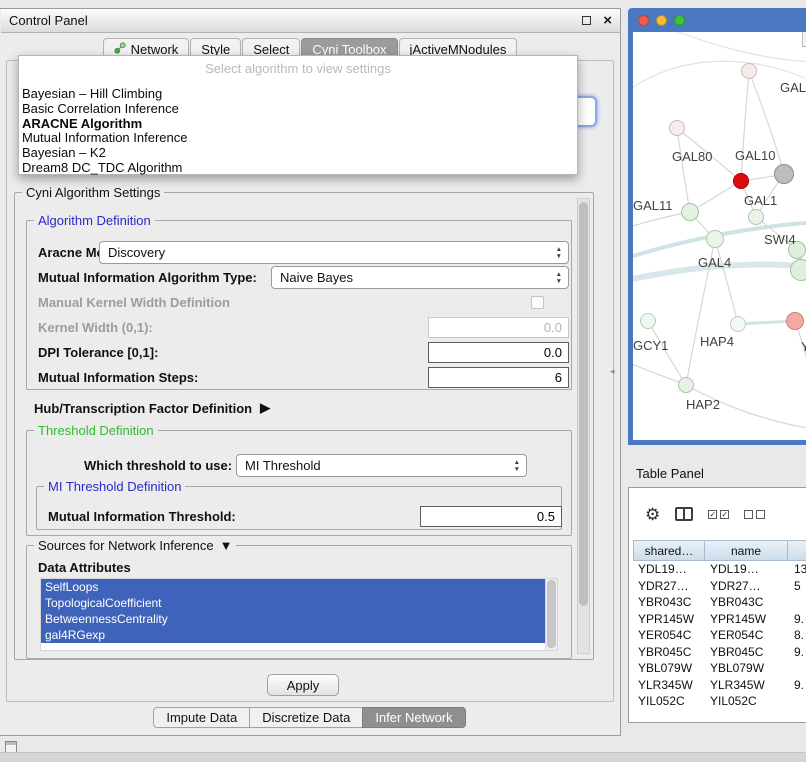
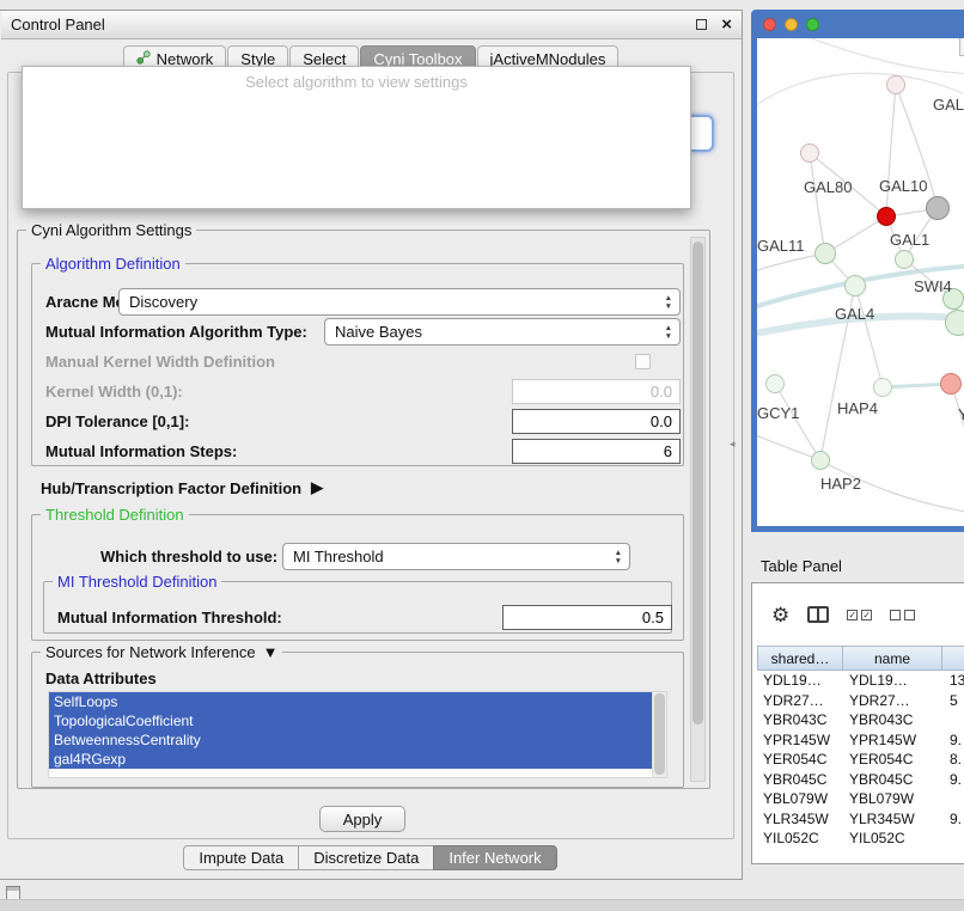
  Control Panel
  ×
  Network
  Style
  Select
  Cyni Toolbox
  jActiveMNodules
  Select algorithm to view settings
- Bayesian – Hill Climbing
- Basic Correlation Inference
- ARACNE Algorithm
- Mutual Information Inference
- Bayesian – K2
- Dream8 DC_TDC Algorithm
  Cyni Algorithm Settings
  Algorithm Definition
  Discovery
  Mutual Information Algorithm Type:
  Naive Bayes
  Manual Kernel Width Definition
  Kernel Width (0,1):
  0.0
  DPI Tolerance [0,1]:
  0.0
  Mutual Information Steps:
  6
  Hub/Transcription Factor Definition
  ▶
  Threshold Definition
  Which threshold to use:
  MI Threshold
  MI Threshold Definition
  Mutual Information Threshold:
  0.5
  Sources for Network Inference
  ▼
  Data Attributes
  SelfLoops
  TopologicalCoefficient
  BetweennessCentrality
  gal4RGexp
  Apply
  Impute Data
  Discretize Data
  Infer Network
  ◂
  GAL
  GAL80
  GAL10
  GAL11
  GAL1
  SWI4
  GAL4
  GCY1
  HAP4
  HAP2
  Y
  Table Panel
  ⚙
  ✓
  ✓
  shared…
  name
  YDL19…
  YDL19…
  13
  YDR27…
  YDR27…
  5
  YBR043C
  YBR043C
  YPR145W
  YPR145W
  9.
  YER054C
  YER054C
  8.
  YBR045C
  YBR045C
  9.
  YBL079W
  YBL079W
  YLR345W
  YLR345W
  9.
  YIL052C
  YIL052C
